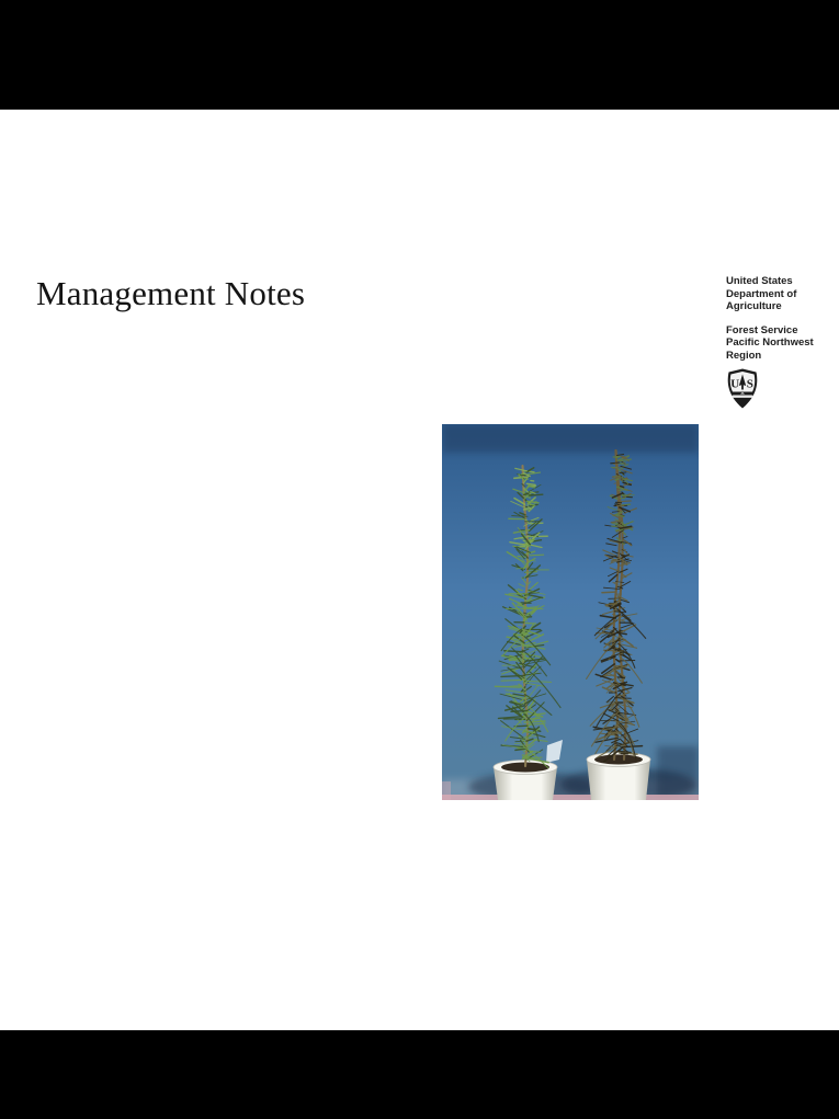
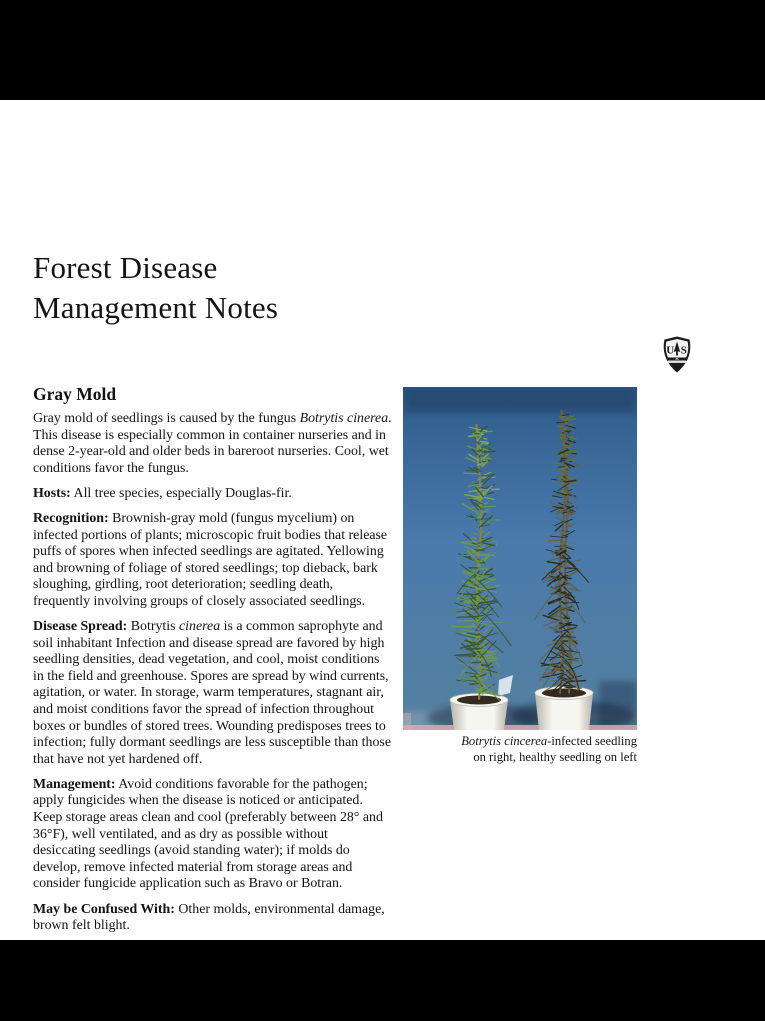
+ Forest Disease
  Management Notes
- United States
- Department of
- Agriculture
- Forest Service
- Pacific Northwest
- Region
  U
  S
+ Gray Mold
+ Gray mold of seedlings is caused by the fungus Botrytis cinerea. This disease is especially common in container nurseries and in dense 2-year-old and older beds in bareroot nurseries. Cool, wet conditions favor the fungus.
+ Hosts: All tree species, especially Douglas-fir.
+ Recognition: Brownish-gray mold (fungus mycelium) on infected portions of plants; microscopic fruit bodies that release puffs of spores when infected seedlings are agitated. Yellowing and browning of foliage of stored seedlings; top dieback, bark sloughing, girdling, root deterioration; seedling death, frequently involving groups of closely associated seedlings.
+ Disease Spread: Botrytis cinerea is a common saprophyte and soil inhabitant Infection and disease spread are favored by high seedling densities, dead vegetation, and cool, moist conditions in the field and greenhouse. Spores are spread by wind currents, agitation, or water. In storage, warm temperatures, stagnant air, and moist conditions favor the spread of infection throughout boxes or bundles of stored trees. Wounding predisposes trees to infection; fully dormant seedlings are less susceptible than those that have not yet hardened off.
+ Management: Avoid conditions favorable for the pathogen; apply fungicides when the disease is noticed or anticipated. Keep storage areas clean and cool (preferably between 28° and 36°F), well ventilated, and as dry as possible without desiccating seedlings (avoid standing water); if molds do develop, remove infected material from storage areas and consider fungicide application such as Bravo or Botran.
+ May be Confused With: Other molds, environmental damage, brown felt blight.
+ Botrytis cincerea-infected seedling on right, healthy seedling on left
